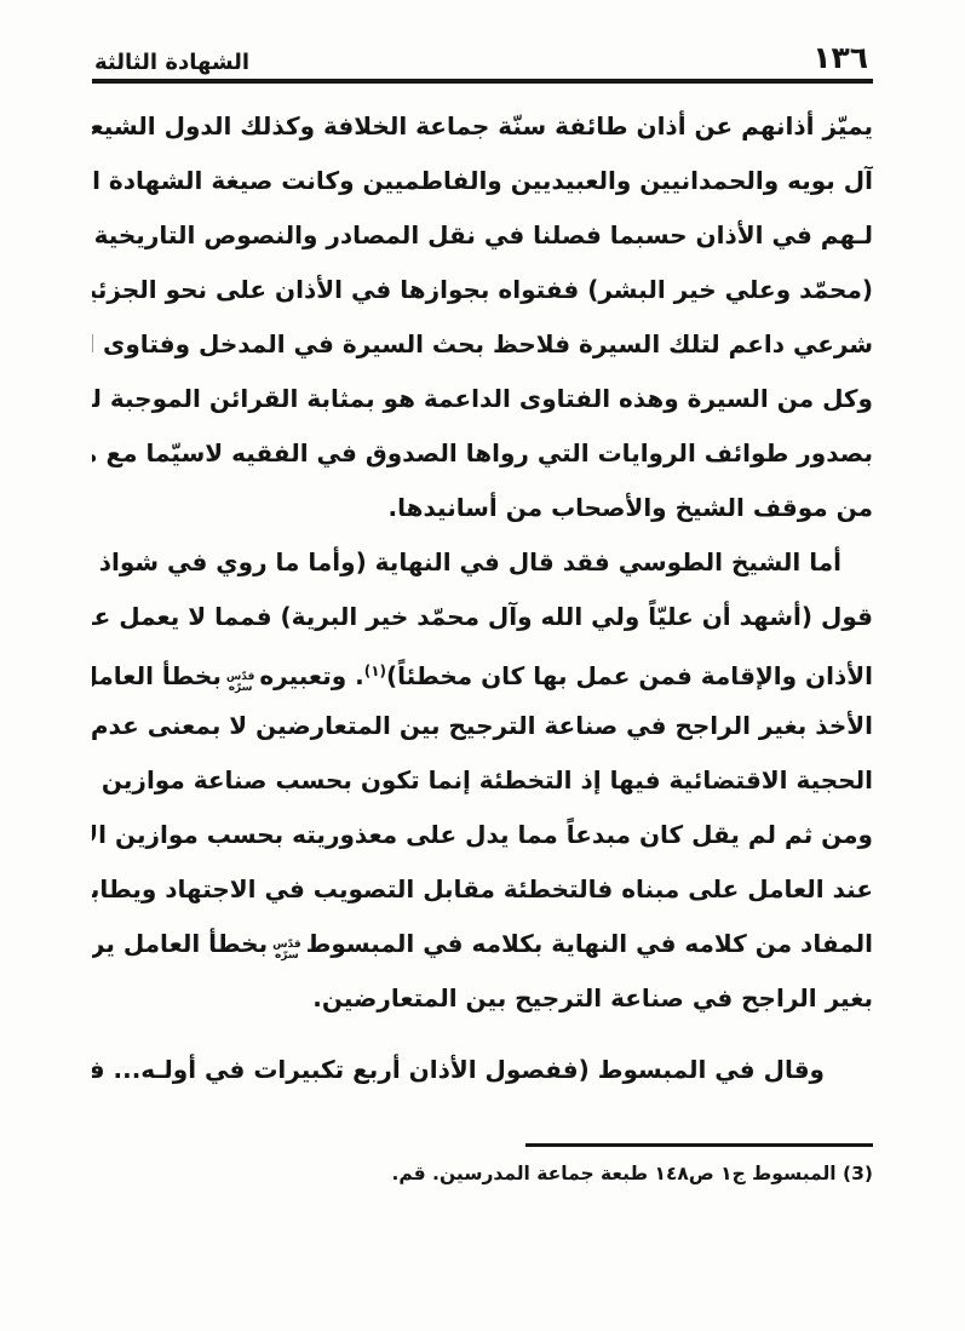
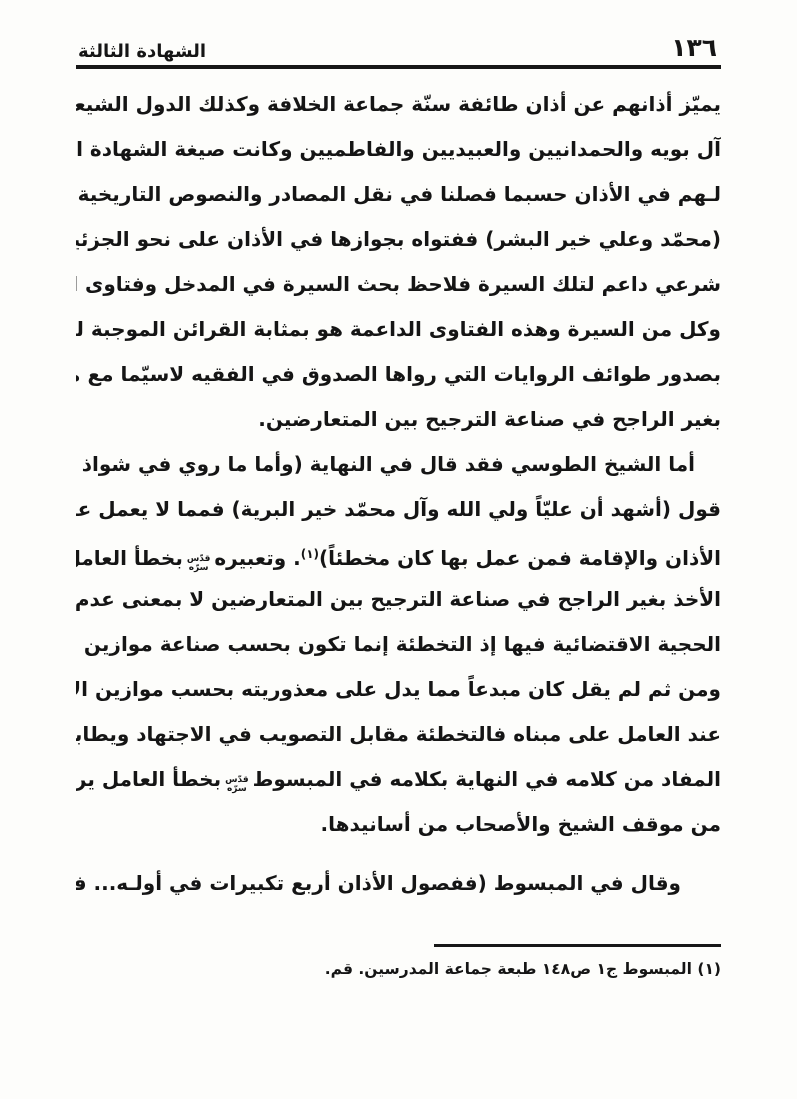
  ١٣٦
  الشهادة الثالثة
  يميّز أذانهم عن أذان طائفة سنّة جماعة الخلافة وكذلك الدول الشيع
  آل بويه والحمدانيين والعبيديين والفاطميين وكانت صيغة الشهادة ا
  لـهم في الأذان حسبما فصلنا في نقل المصادر والنصوص التاريخية
  (محمّد وعلي خير البشر) ففتواه بجوازها في الأذان على نحو الجزئي
  شرعي داعم لتلك السيرة فلاحظ بحث السيرة في المدخل وفتاوى
  وكل من السيرة وهذه الفتاوى الداعمة هو بمثابة القرائن الموجبة ل
  بصدور طوائف الروايات التي رواها الصدوق في الفقيه لاسيّما مع
- من موقف الشيخ والأصحاب من أسانيدها.
+ بغير الراجح في صناعة الترجيح بين المتعارضين.
  أما الشيخ الطوسي فقد قال في النهاية (وأما ما روي في شواذ
  قول (أشهد أن عليّاً ولي الله وآل محمّد خير البرية) فمما لا يعمل ع
  الأذان والإقامة فمن عمل بها كان مخطئاً)(١). وتعبيره
  قدّس
  سرّه
  الأخذ بغير الراجح في صناعة الترجيح بين المتعارضين لا بمعنى عدم
  الحجية الاقتضائية فيها إذ التخطئة إنما تكون بحسب صناعة موازين
  ومن ثم لم يقل كان مبدعاً مما يدل على معذوريته بحسب موازين ال
  عند العامل على مبناه فالتخطئة مقابل التصويب في الاجتهاد ويطاب
  المفاد من كلامه في النهاية بكلامه في المبسوط
  قدّس
  سرّه
- بغير الراجح في صناعة الترجيح بين المتعارضين.
+ من موقف الشيخ والأصحاب من أسانيدها.
  وقال في المبسوط (ففصول الأذان أربع تكبيرات في أولـه... ف
- (3) المبسوط ج١ ص١٤٨ طبعة جماعة المدرسين. قم.
+ (١) المبسوط ج١ ص١٤٨ طبعة جماعة المدرسين. قم.
